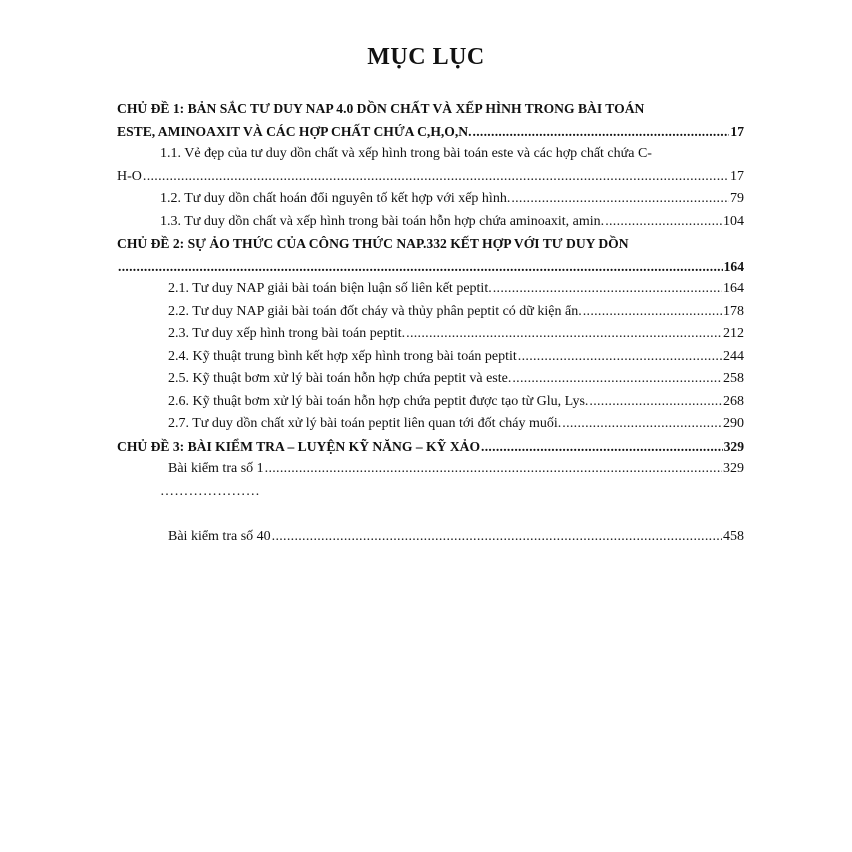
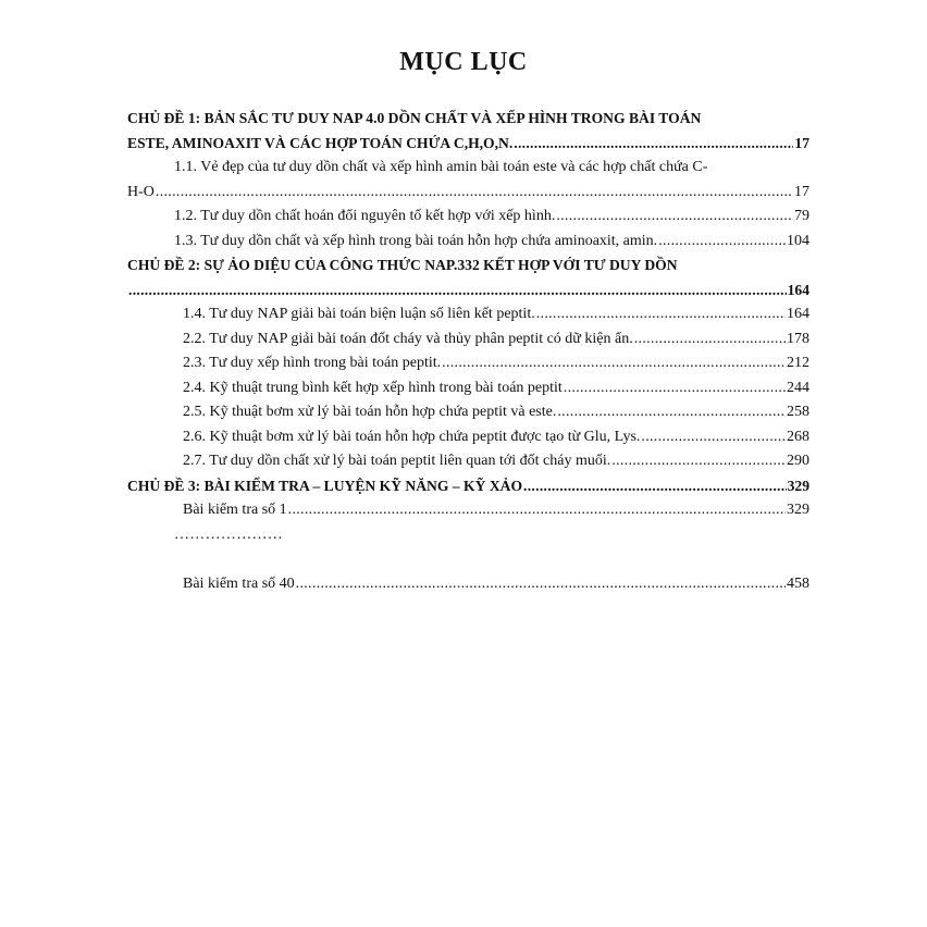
  MỤC LỤC
  CHỦ ĐỀ 1: BẢN SẮC TƯ DUY NAP 4.0 DỒN CHẤT VÀ XẾP HÌNH TRONG BÀI TOÁN
- ESTE, AMINOAXIT VÀ CÁC HỢP CHẤT CHỨA C,H,O,N.
+ ESTE, AMINOAXIT VÀ CÁC HỢP TOÁN CHỨA C,H,O,N.
  17
- 1.1. Vẻ đẹp của tư duy dồn chất và xếp hình trong bài toán este và các hợp chất chứa C-
+ 1.1. Vẻ đẹp của tư duy dồn chất và xếp hình amin bài toán este và các hợp chất chứa C-
  H-O
  17
  1.2. Tư duy dồn chất hoán đổi nguyên tố kết hợp với xếp hình.
  79
  1.3. Tư duy dồn chất và xếp hình trong bài toán hỗn hợp chứa aminoaxit, amin.
  104
- CHỦ ĐỀ 2: SỰ ẢO THỨC CỦA CÔNG THỨC NAP.332 KẾT HỢP VỚI TƯ DUY DỒN
+ CHỦ ĐỀ 2: SỰ ẢO DIỆU CỦA CÔNG THỨC NAP.332 KẾT HỢP VỚI TƯ DUY DỒN
  164
- 2.1. Tư duy NAP giải bài toán biện luận số liên kết peptit.
+ 1.4. Tư duy NAP giải bài toán biện luận số liên kết peptit.
  164
  2.2. Tư duy NAP giải bài toán đốt cháy và thủy phân peptit có dữ kiện ẩn.
  178
  2.3. Tư duy xếp hình trong bài toán peptit.
  212
  2.4. Kỹ thuật trung bình kết hợp xếp hình trong bài toán peptit
  244
  2.5. Kỹ thuật bơm xử lý bài toán hỗn hợp chứa peptit và este.
  258
  2.6. Kỹ thuật bơm xử lý bài toán hỗn hợp chứa peptit được tạo từ Glu, Lys.
  268
  2.7. Tư duy dồn chất xử lý bài toán peptit liên quan tới đốt cháy muối.
  290
  CHỦ ĐỀ 3: BÀI KIỂM TRA – LUYỆN KỸ NĂNG – KỸ XẢO
  329
  Bài kiểm tra số 1
  329
  …………………
  Bài kiểm tra số 40
  458
